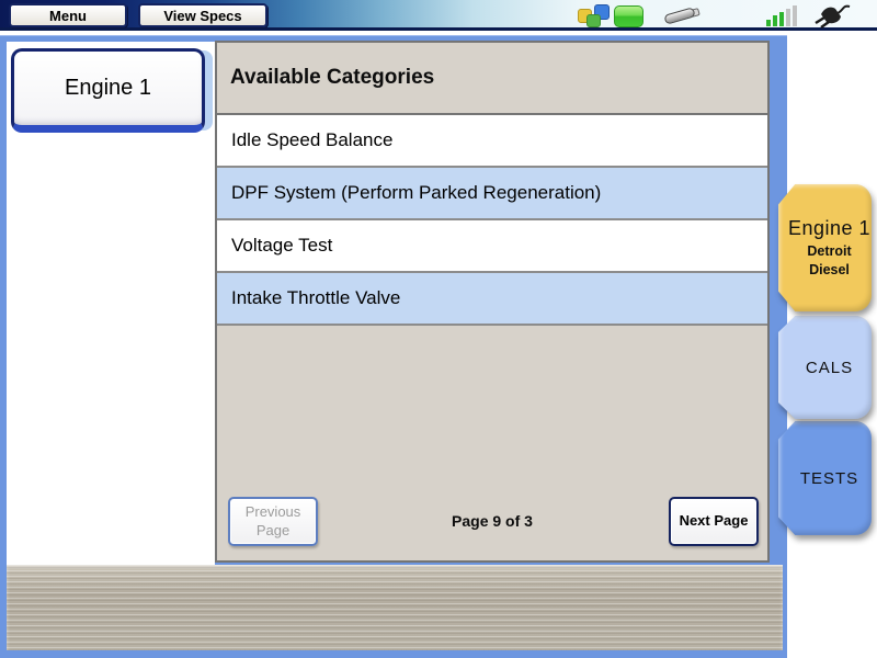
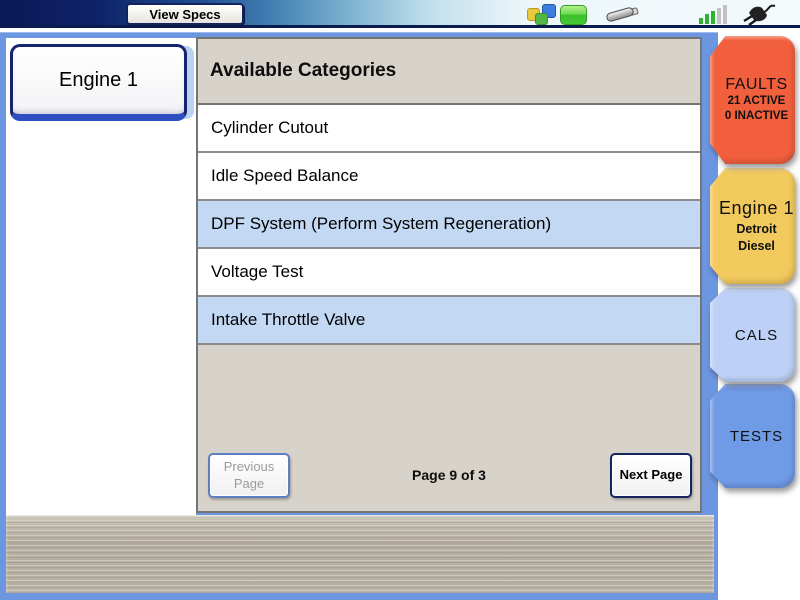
- Menu
  View Specs
  Engine 1
  Available Categories
+ Cylinder Cutout
  Idle Speed Balance
- DPF System (Perform Parked Regeneration)
+ DPF System (Perform System Regeneration)
  Voltage Test
  Intake Throttle Valve
  Previous Page
  Page 9 of 3
  Next Page
+ FAULTS
+ 21 ACTIVE
+ 0 INACTIVE
  Engine 1
  Detroit
  Diesel
  CALS
  TESTS
